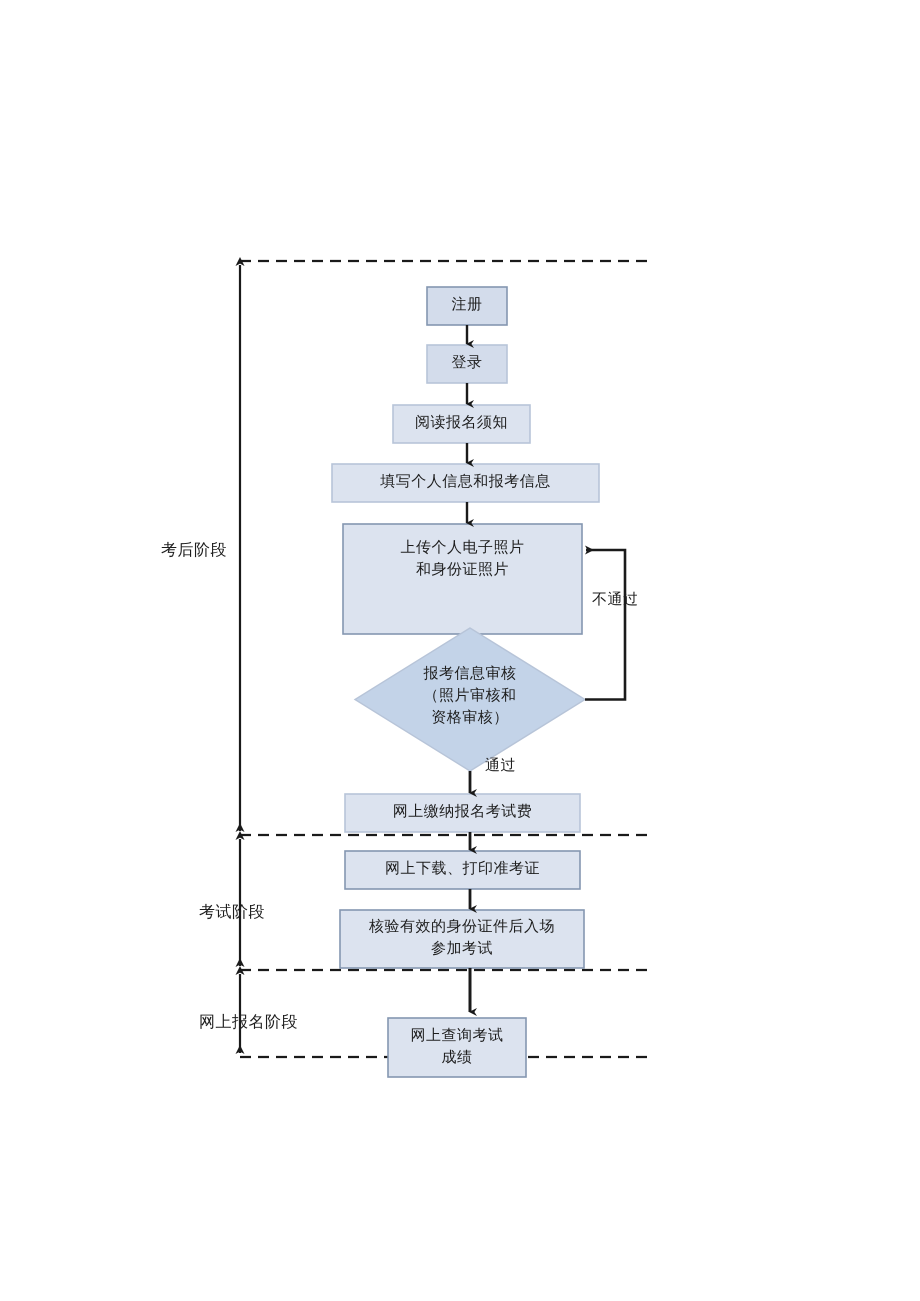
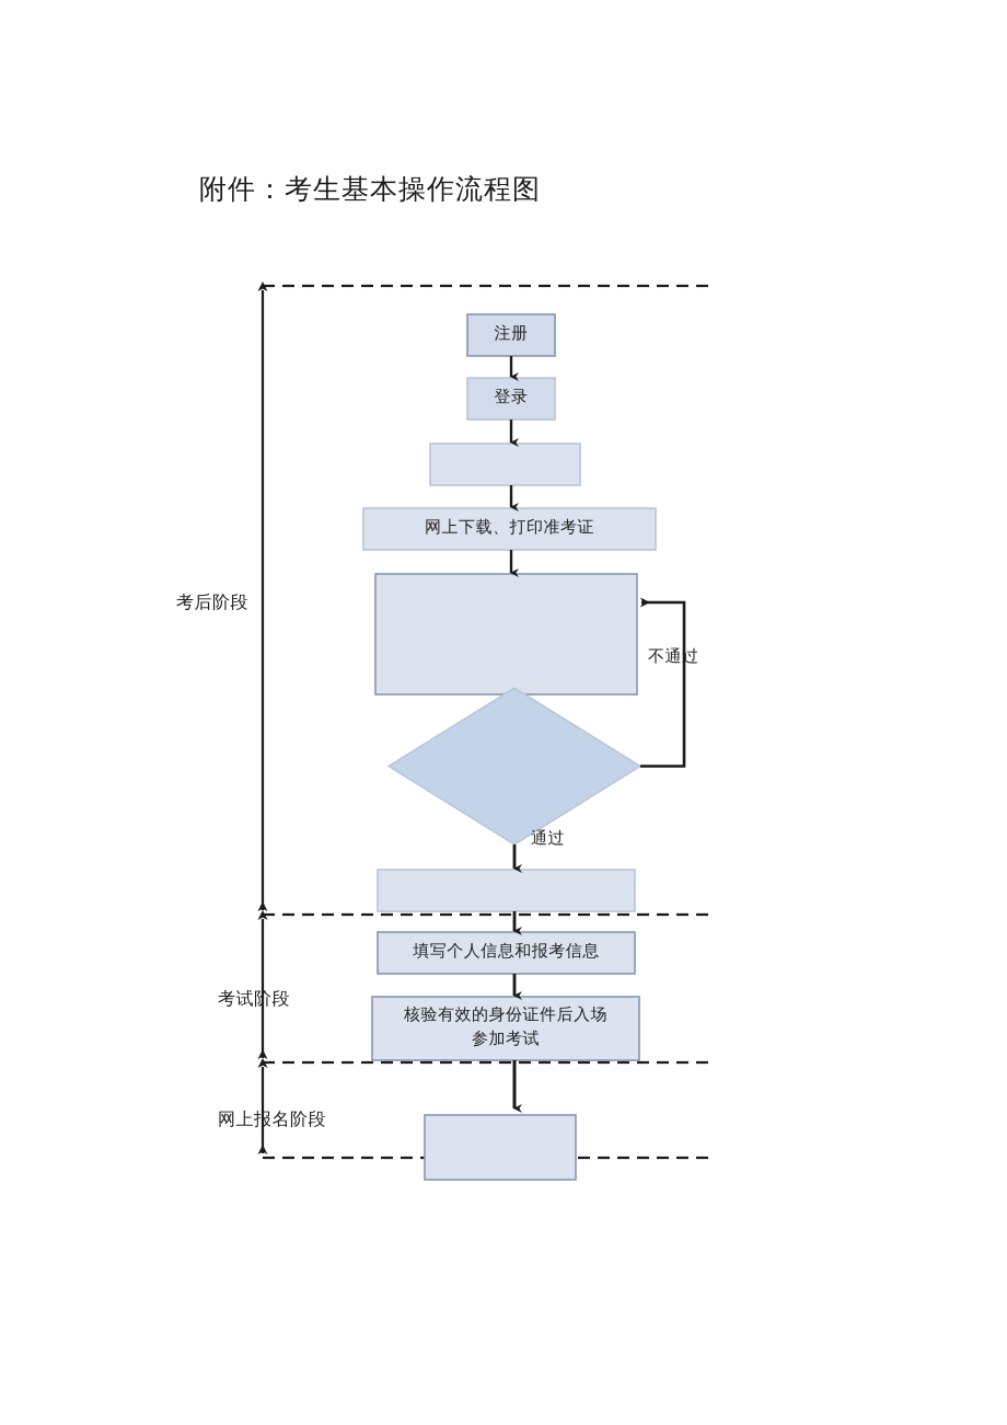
+ 附件：考生基本操作流程图
  注册
  登录
- 阅读报名须知
- 填写个人信息和报考信息
+ 网上下载、打印准考证
- 上传个人电子照片
- 和身份证照片
- 报考信息审核
- （照片审核和
- 资格审核）
- 网上缴纳报名考试费
- 网上下载、打印准考证
+ 填写个人信息和报考信息
  核验有效的身份证件后入场
  参加考试
- 网上查询考试
- 成绩
  不通过
  通过
  考后阶段
  考试阶段
  网上报名阶段
